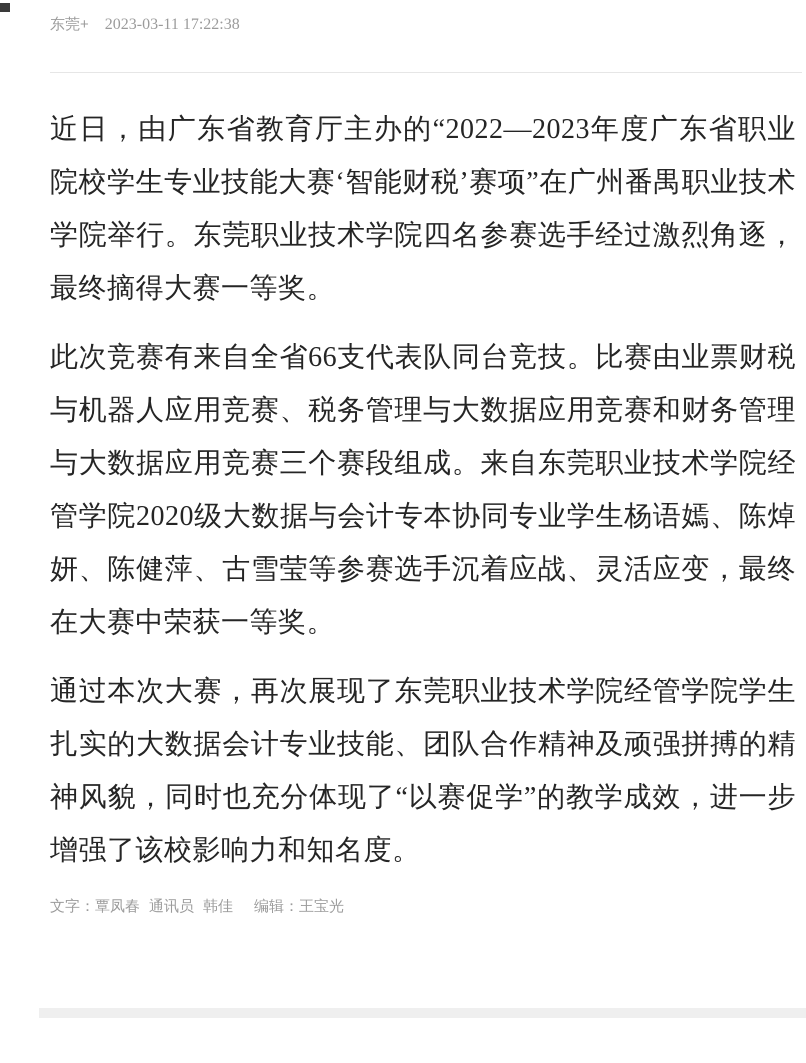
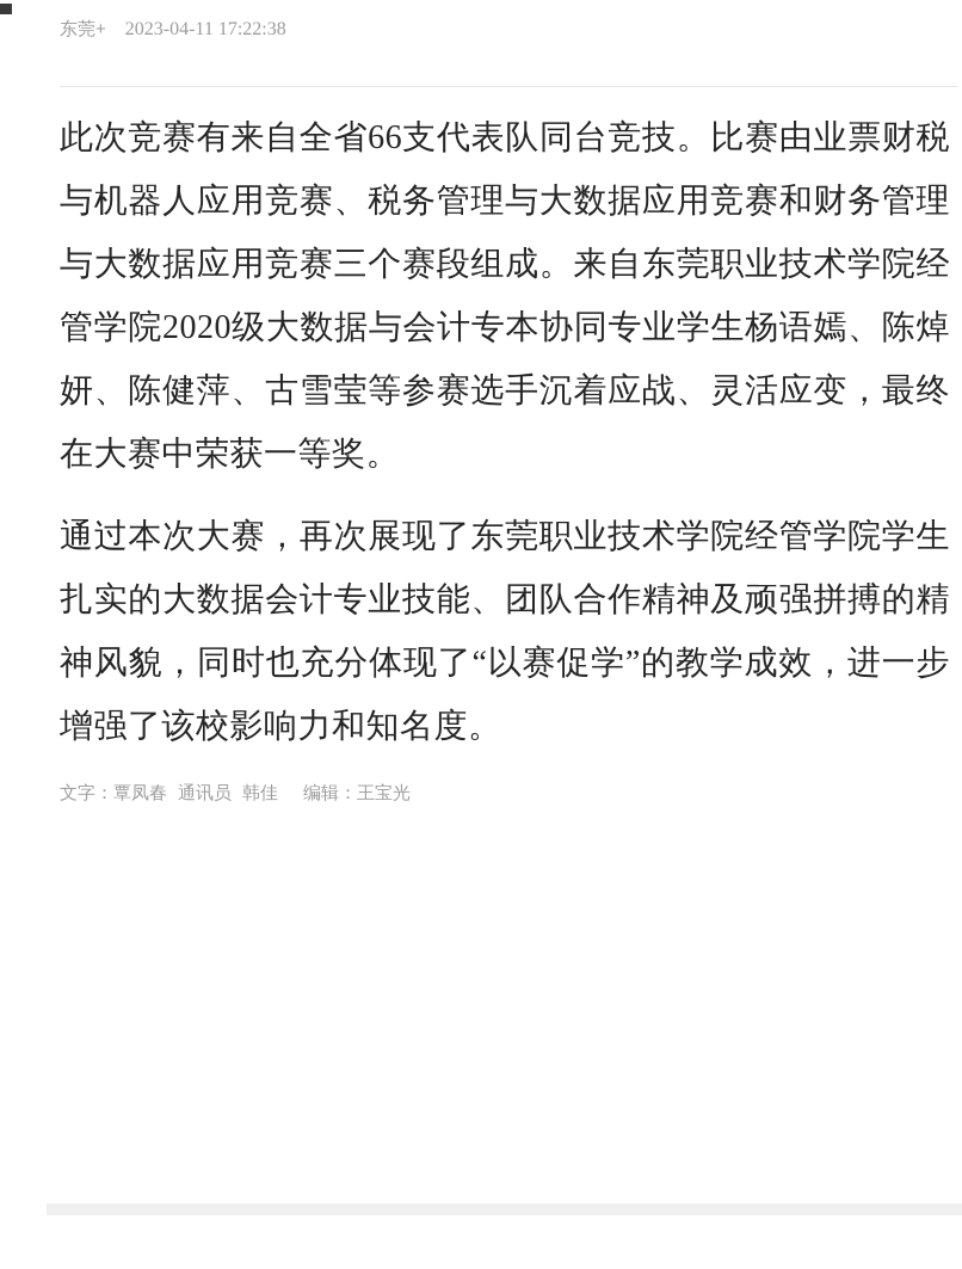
  东莞+
- 2023-03-11 17:22:38
+ 2023-04-11 17:22:38
- 近日，由广东省教育厅主办的“2022—2023年度广东省职业院校学生专业技能大赛‘智能财税’赛项”在广州番禺职业技术学院举行。东莞职业技术学院四名参赛选手经过激烈角逐，最终摘得大赛一等奖。
  此次竞赛有来自全省66支代表队同台竞技。比赛由业票财税与机器人应用竞赛、税务管理与大数据应用竞赛和财务管理与大数据应用竞赛三个赛段组成。来自东莞职业技术学院经管学院2020级大数据与会计专本协同专业学生杨语嫣、陈焯妍、陈健萍、古雪莹等参赛选手沉着应战、灵活应变，最终在大赛中荣获一等奖。
  通过本次大赛，再次展现了东莞职业技术学院经管学院学生扎实的大数据会计专业技能、团队合作精神及顽强拼搏的精神风貌，同时也充分体现了“以赛促学”的教学成效，进一步增强了该校影响力和知名度。
  文字：覃凤春 通讯员 韩佳 编辑：王宝光
